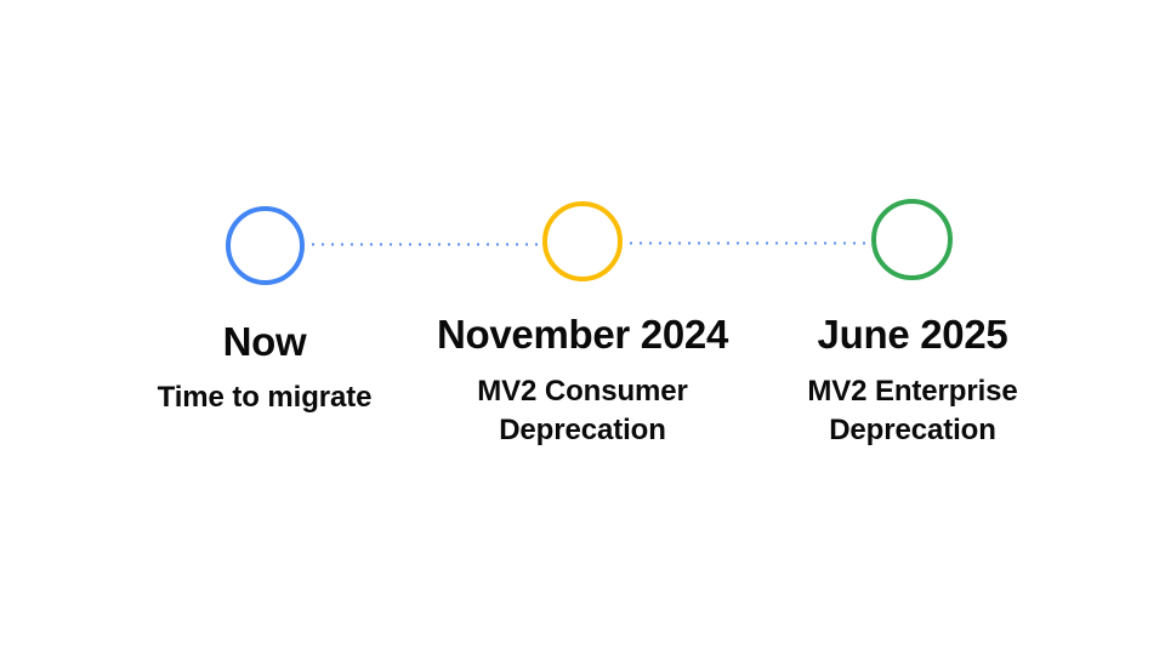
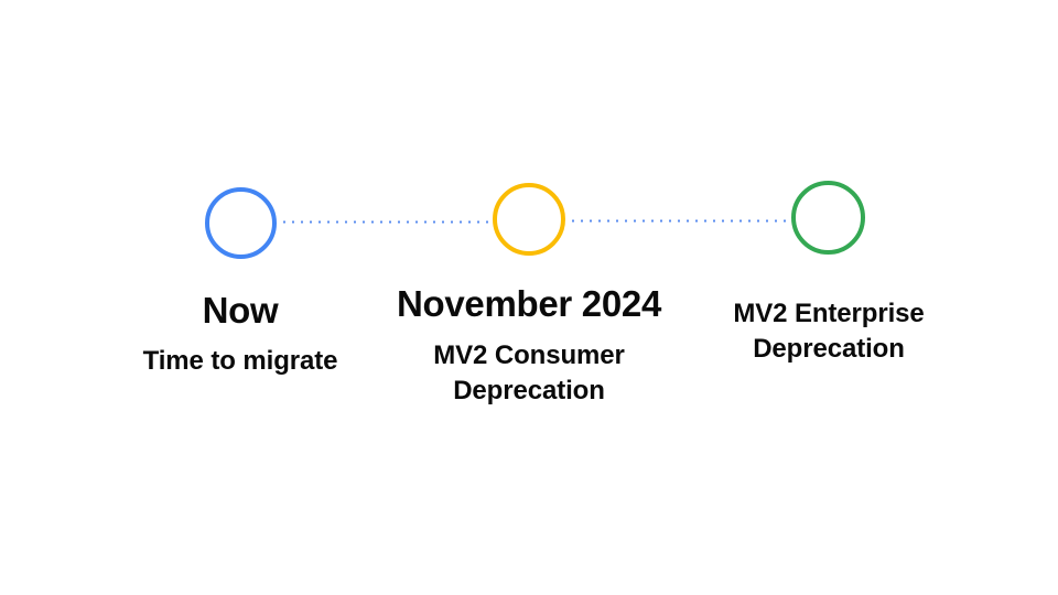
  Now
  Time to migrate
  November 2024
  MV2 Consumer
  Deprecation
- June 2025
  MV2 Enterprise
  Deprecation
